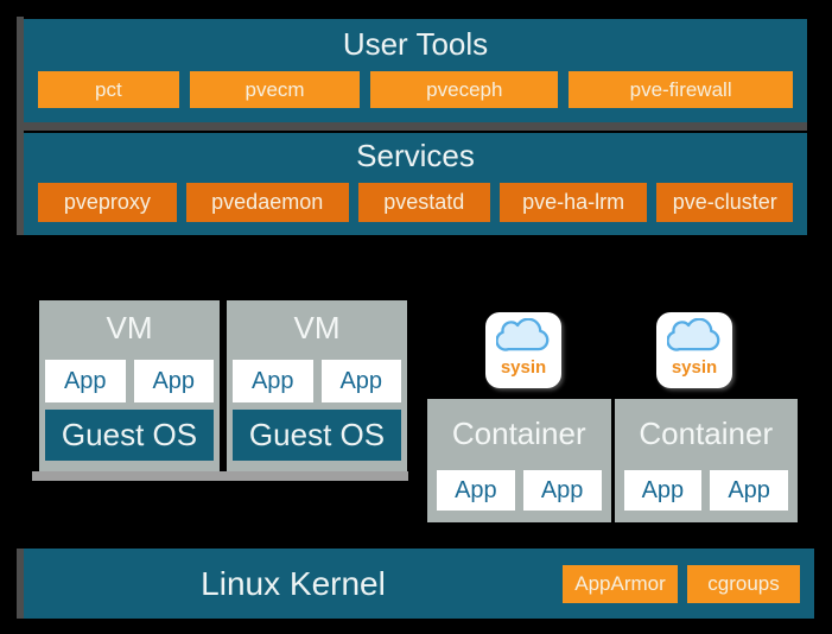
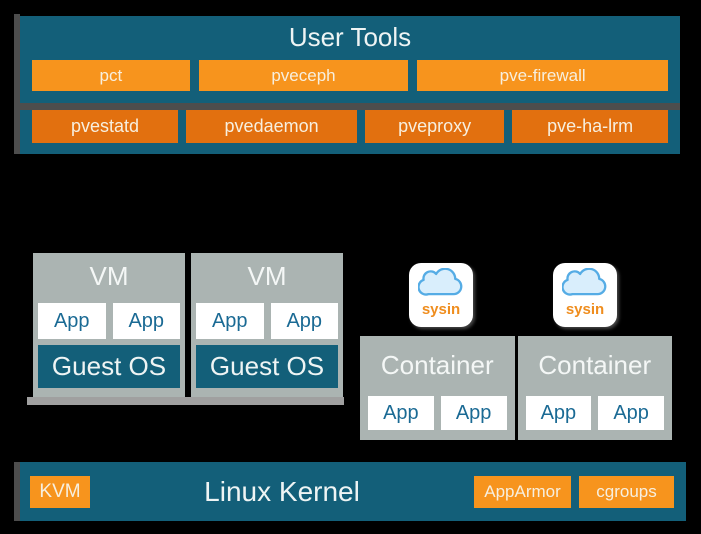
  User Tools
  pct
- pvecm
  pveceph
  pve-firewall
- Services
- pveproxy
+ pvestatd
  pvedaemon
- pvestatd
+ pveproxy
  pve-ha-lrm
- pve-cluster
  VM
  App
  App
  Guest OS
  VM
  App
  App
  Guest OS
  sysin
  sysin
  Container
  App
  App
  Container
  App
  App
+ KVM
  Linux Kernel
  AppArmor
  cgroups
